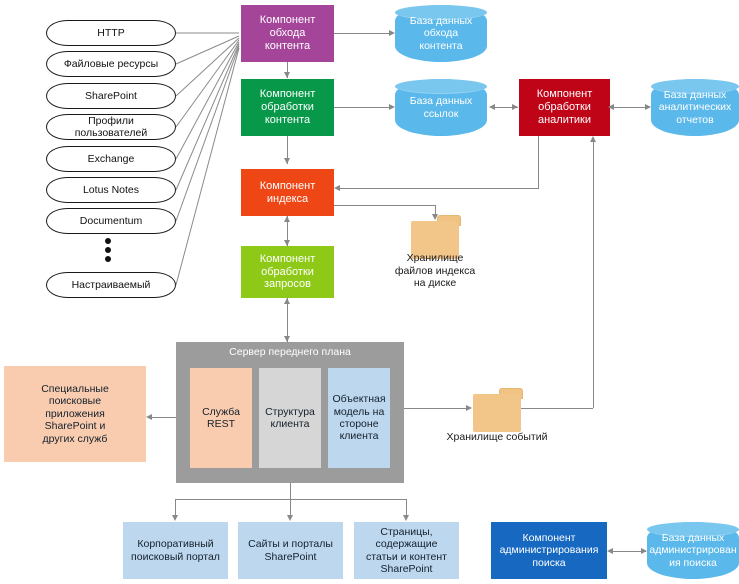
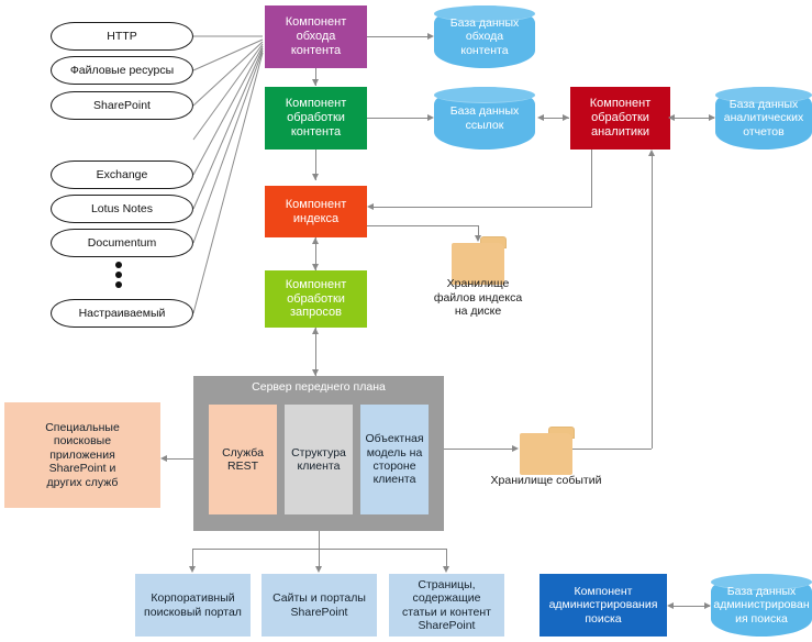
  HTTP
  Файловые ресурсы
  SharePoint
- Профили пользователей
  Exchange
  Lotus Notes
  Documentum
  Настраиваемый
  Компонент
  обхода
  контента
  База данных
  обхода
  контента
  Компонент
  обработки
  контента
  База данных
  ссылок
  Компонент
  обработки
  аналитики
  База данных
  аналитических
  отчетов
  Компонент
  индекса
  Хранилище
  файлов индекса
  на диске
  Компонент
  обработки
  запросов
  Сервер переднего плана
  Служба
  REST
  Структура
  клиента
  Объектная
  модель на
  стороне
  клиента
  Специальные
  поисковые
  приложения
  SharePoint и
  других служб
  Хранилище событий
  Корпоративный
  поисковый портал
  Сайты и порталы
  SharePoint
  Страницы,
  содержащие
  статьи и контент
  SharePoint
  Компонент
  администрирования
  поиска
  База данных
  администрирован
  ия поиска
